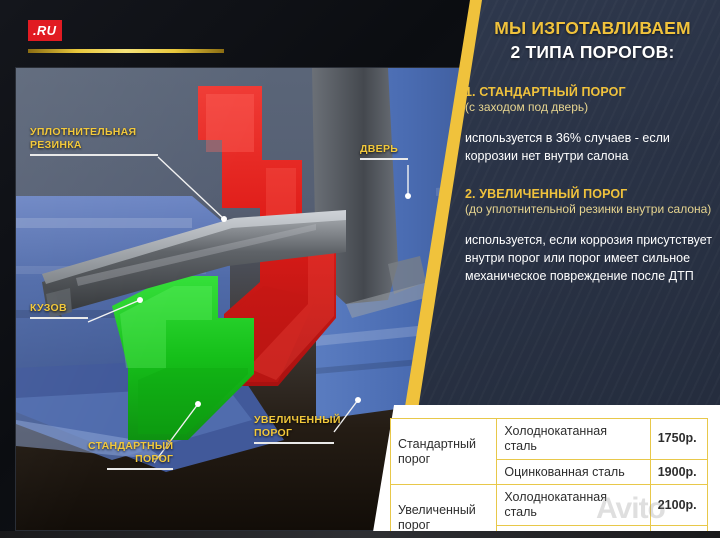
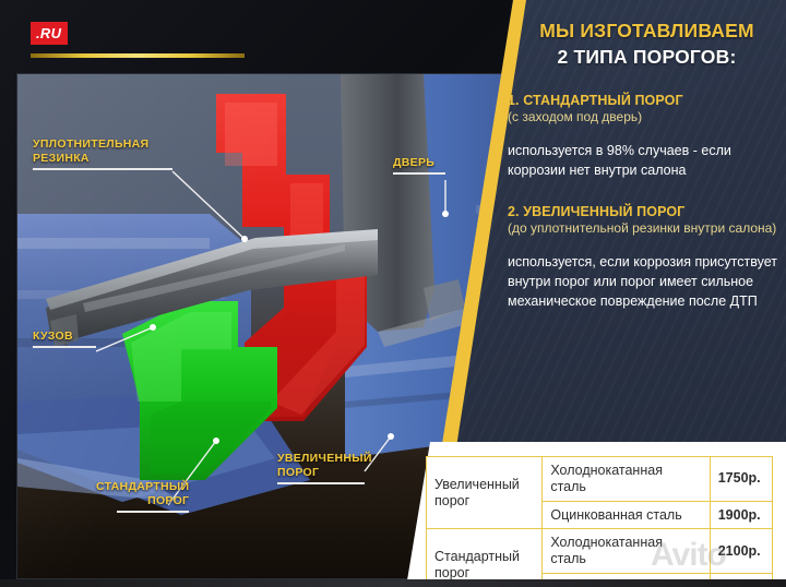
  .RU
  УПЛОТНИТЕЛЬНАЯ
  РЕЗИНКА
  КУЗОВ
  ДВЕРЬ
  СТАНДАРТНЫЙ
  ПОРОГ
  УВЕЛИЧЕННЫЙ
  ПОРОГ
  МЫ ИЗГОТАВЛИВАЕМ
  2 ТИПА ПОРОГОВ:
  1. СТАНДАРТНЫЙ ПОРОГ
  (с заходом под дверь)
- используется в 36% случаев - если коррозии нет внутри салона
+ используется в 98% случаев - если коррозии нет внутри салона
  2. УВЕЛИЧЕННЫЙ ПОРОГ
  (до уплотнительной резинки внутри салона)
  используется, если коррозия присутствует внутри порог или порог имеет сильное механическое повреждение после ДТП
- Стандартный порог	Холоднокатанная сталь	1750р.
+ Увеличенный порог	Холоднокатанная сталь	1750р.
  Оцинкованная сталь	1900р.
- Увеличенный порог	Холоднокатанная сталь	2100р.
+ Стандартный порог	Холоднокатанная сталь	2100р.
  Avito
